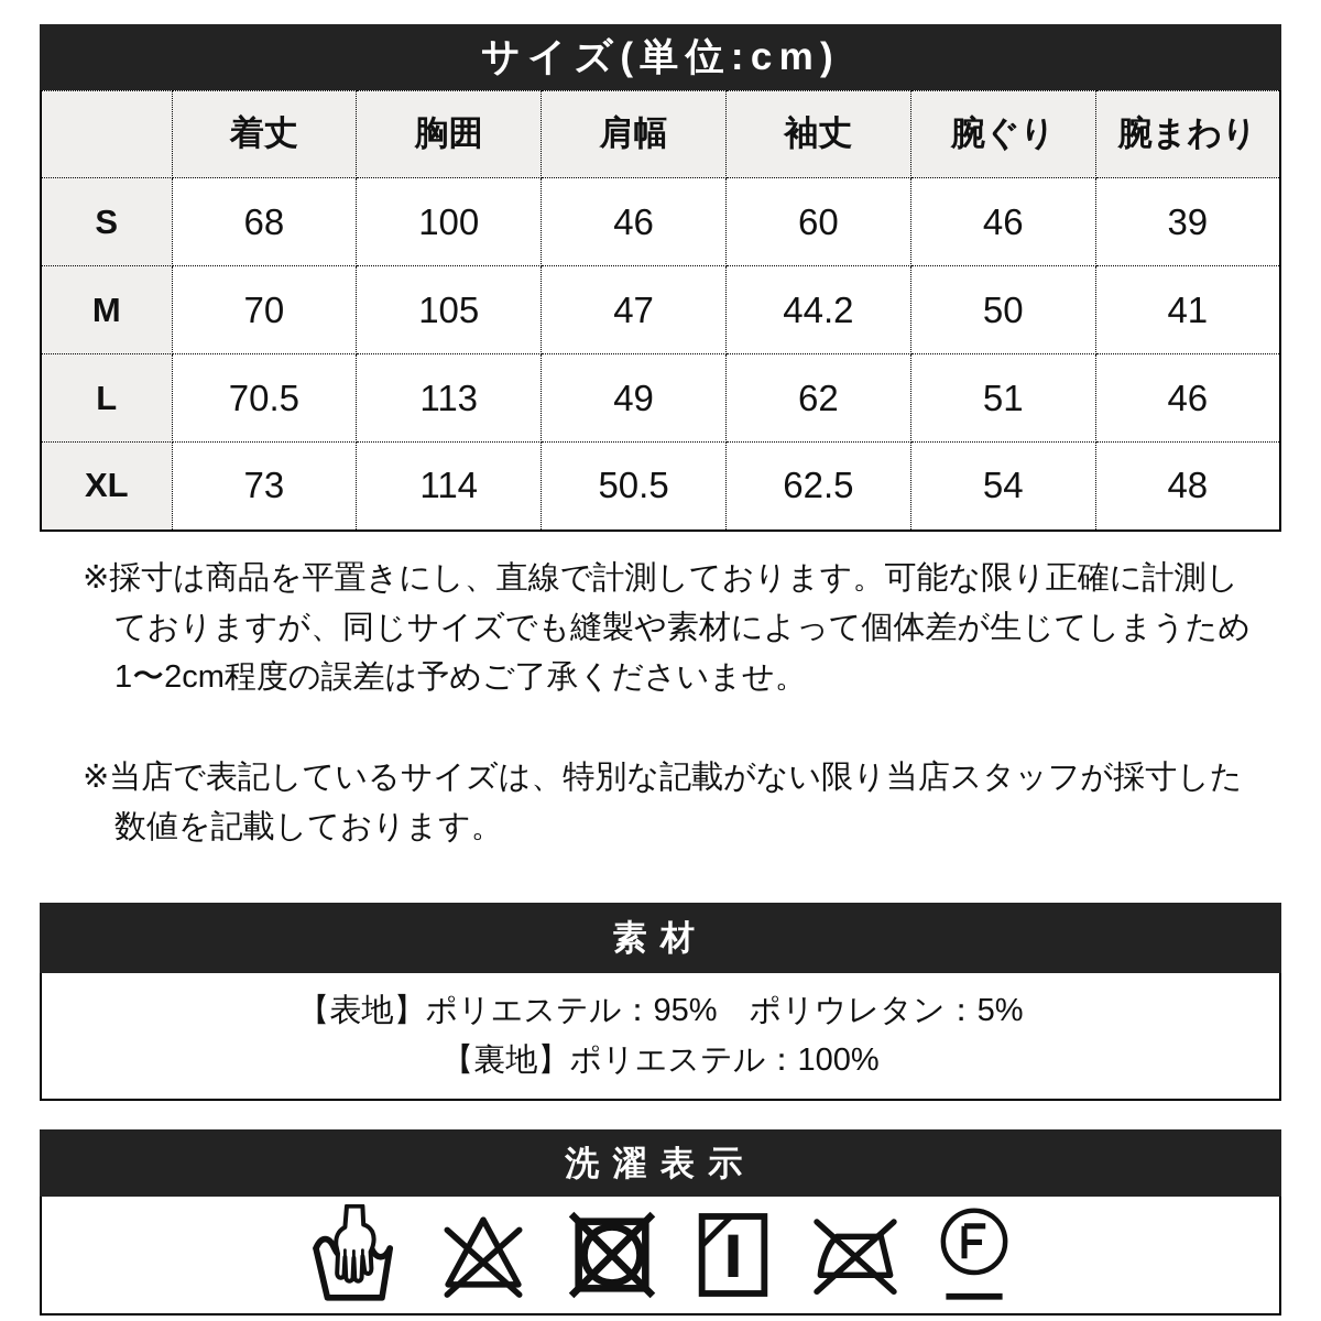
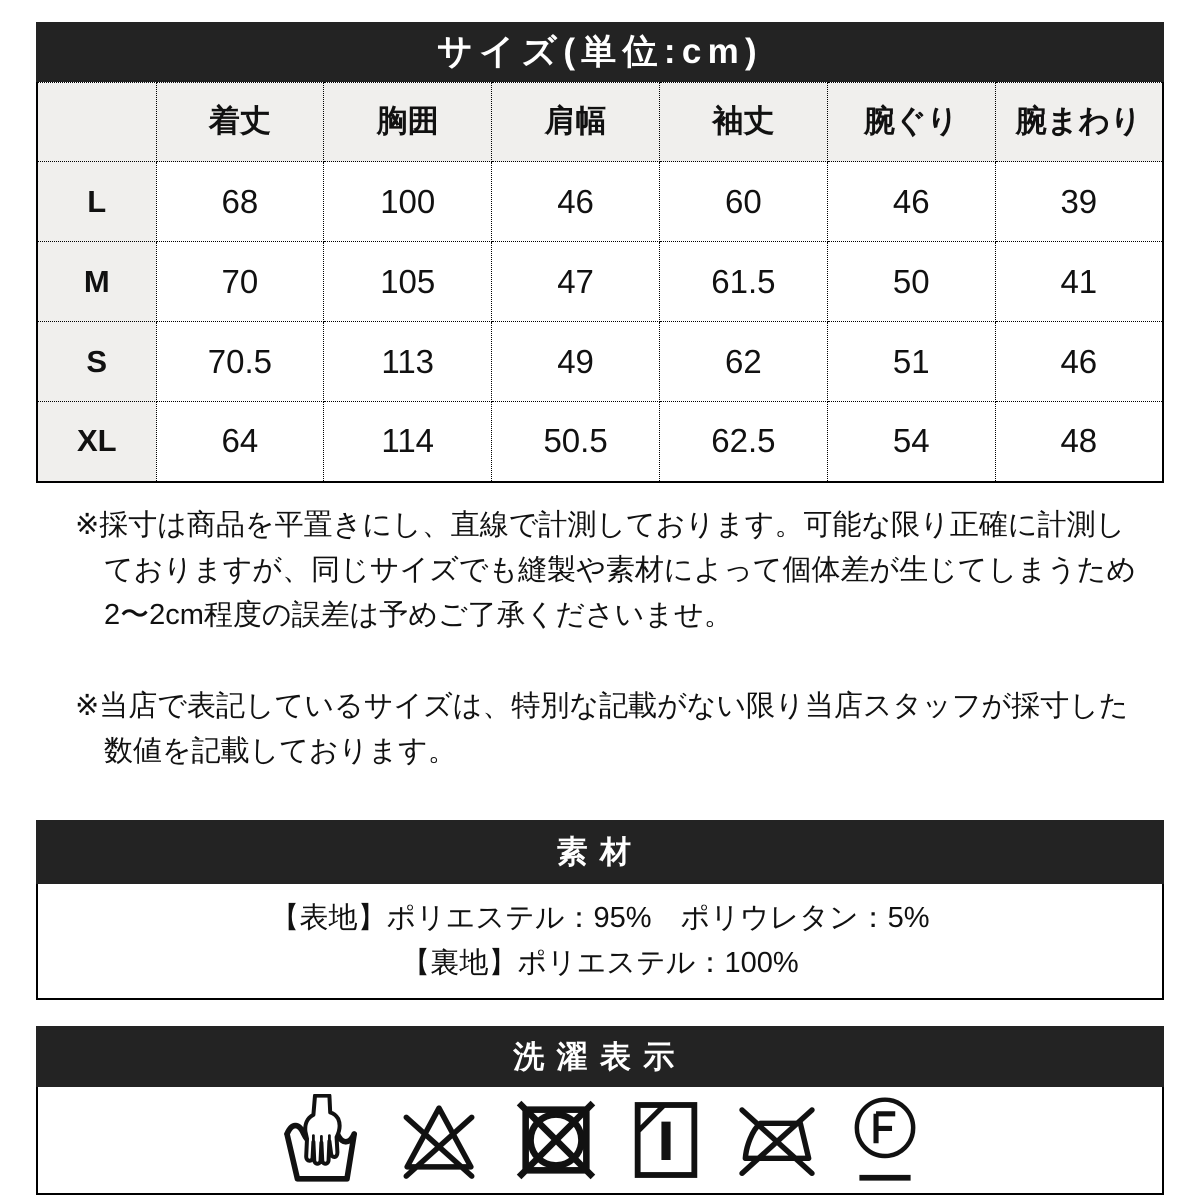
  サイズ(単位:cm)
  	着丈	胸囲	肩幅	袖丈	腕ぐり	腕まわり
- S	68	100	46	60	46	39
+ L	68	100	46	60	46	39
- M	70	105	47	44.2	50	41
+ M	70	105	47	61.5	50	41
- L	70.5	113	49	62	51	46
+ S	70.5	113	49	62	51	46
- XL	73	114	50.5	62.5	54	48
+ XL	64	114	50.5	62.5	54	48
  ※採寸は商品を平置きにし、直線で計測しております。可能な限り正確に計測し
  ておりますが、同じサイズでも縫製や素材によって個体差が生じてしまうため
- 1〜2cm程度の誤差は予めご了承くださいませ。
+ 2〜2cm程度の誤差は予めご了承くださいませ。
  ※当店で表記しているサイズは、特別な記載がない限り当店スタッフが採寸した
  数値を記載しております。
  素材
  【表地】ポリエステル：95% ポリウレタン：5%
  【裏地】ポリエステル：100%
  洗濯表示
